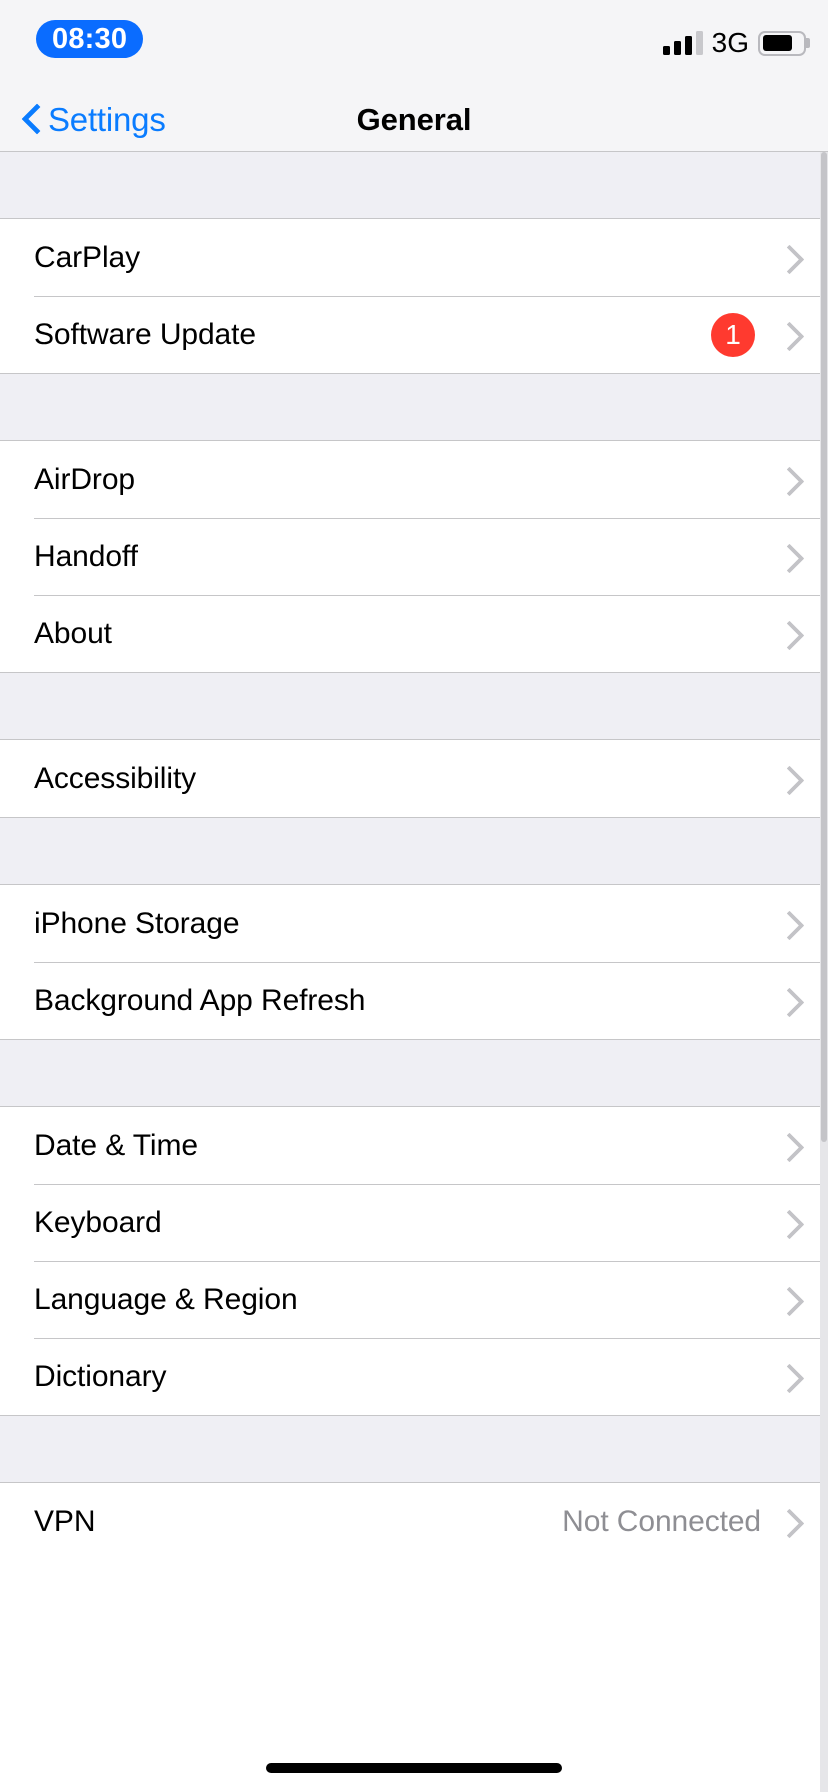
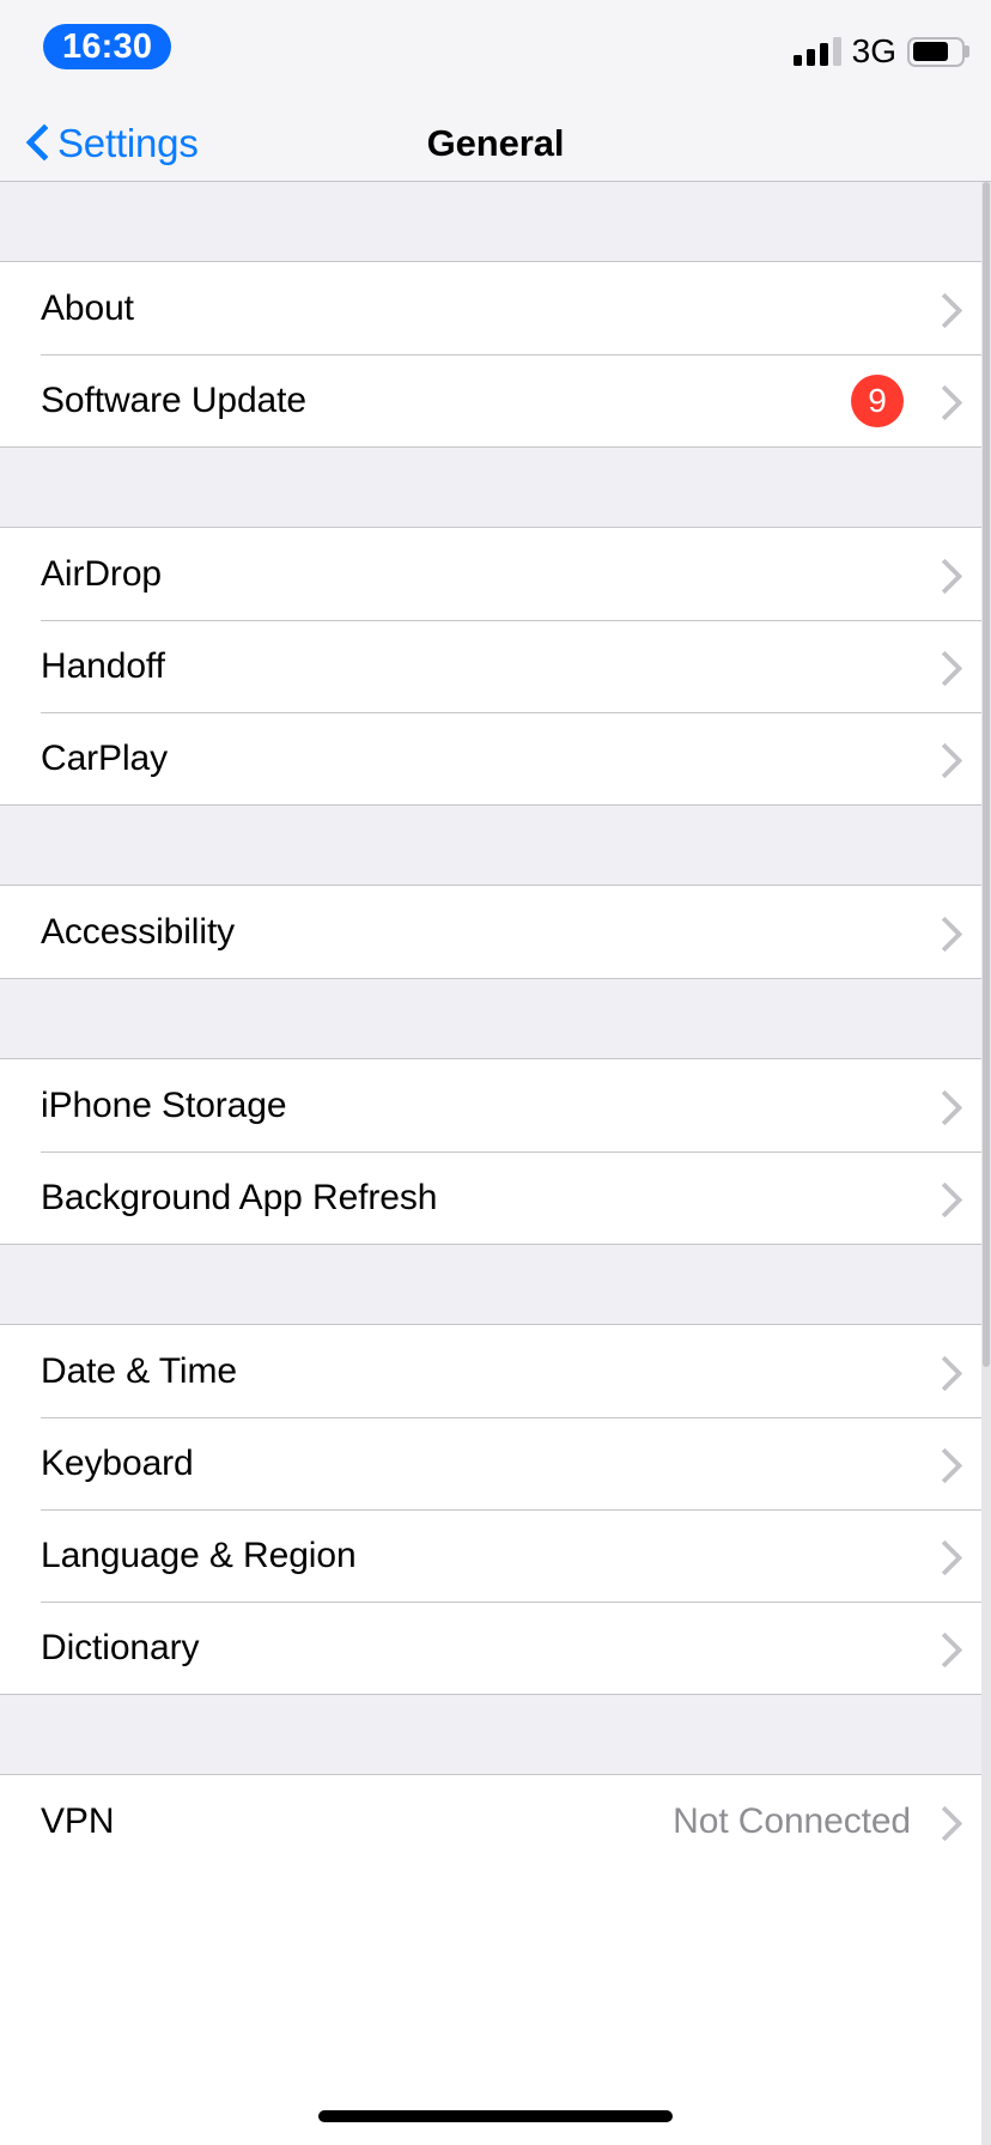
- 08:30
+ 16:30
  3G
  Settings
  General
- CarPlay
+ About
  Software Update
- 1
+ 9
  AirDrop
  Handoff
- About
+ CarPlay
  Accessibility
  iPhone Storage
  Background App Refresh
  Date & Time
  Keyboard
  Language & Region
  Dictionary
  VPN
  Not Connected
